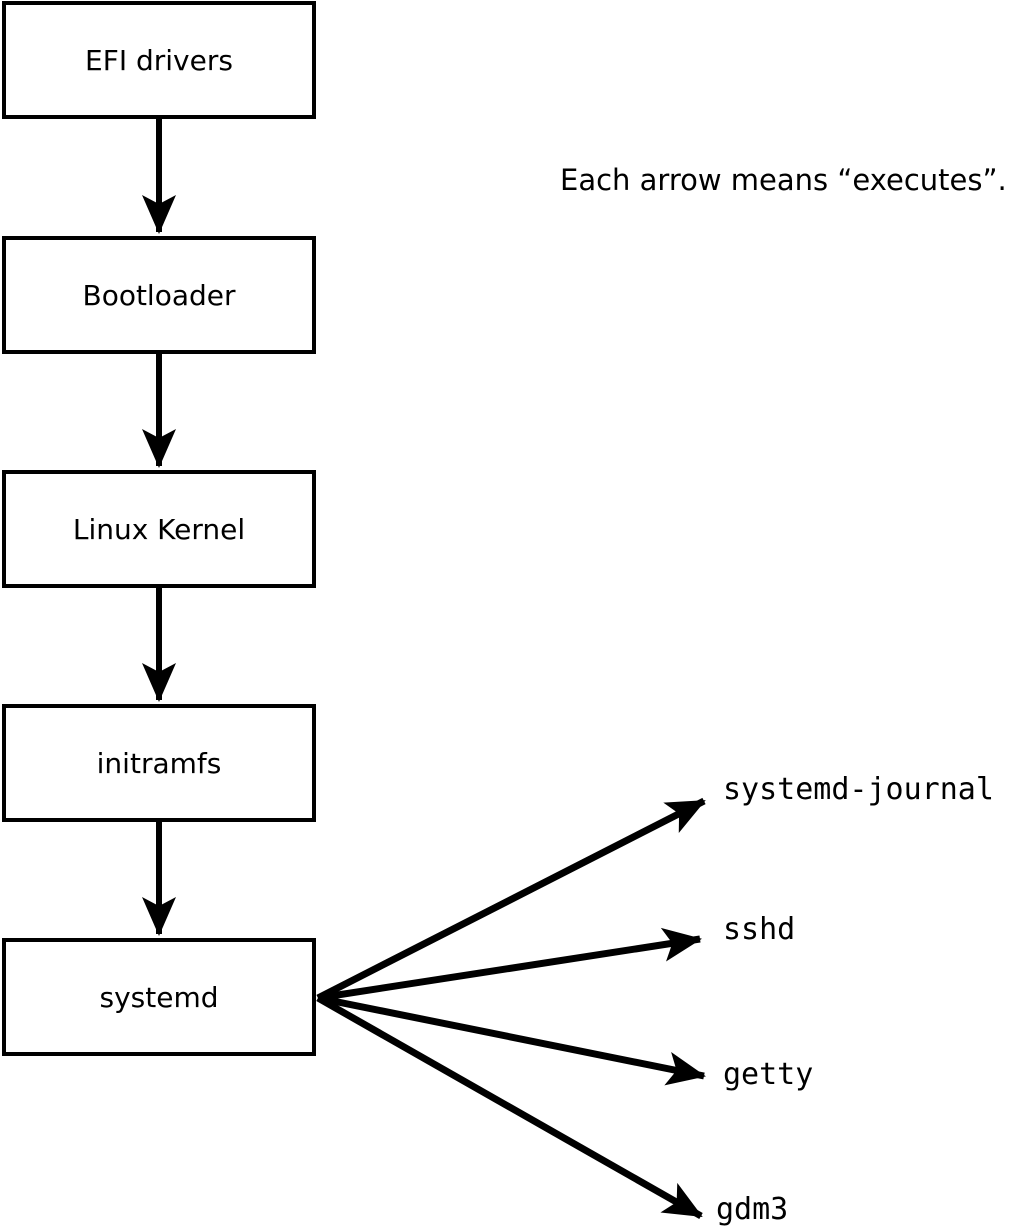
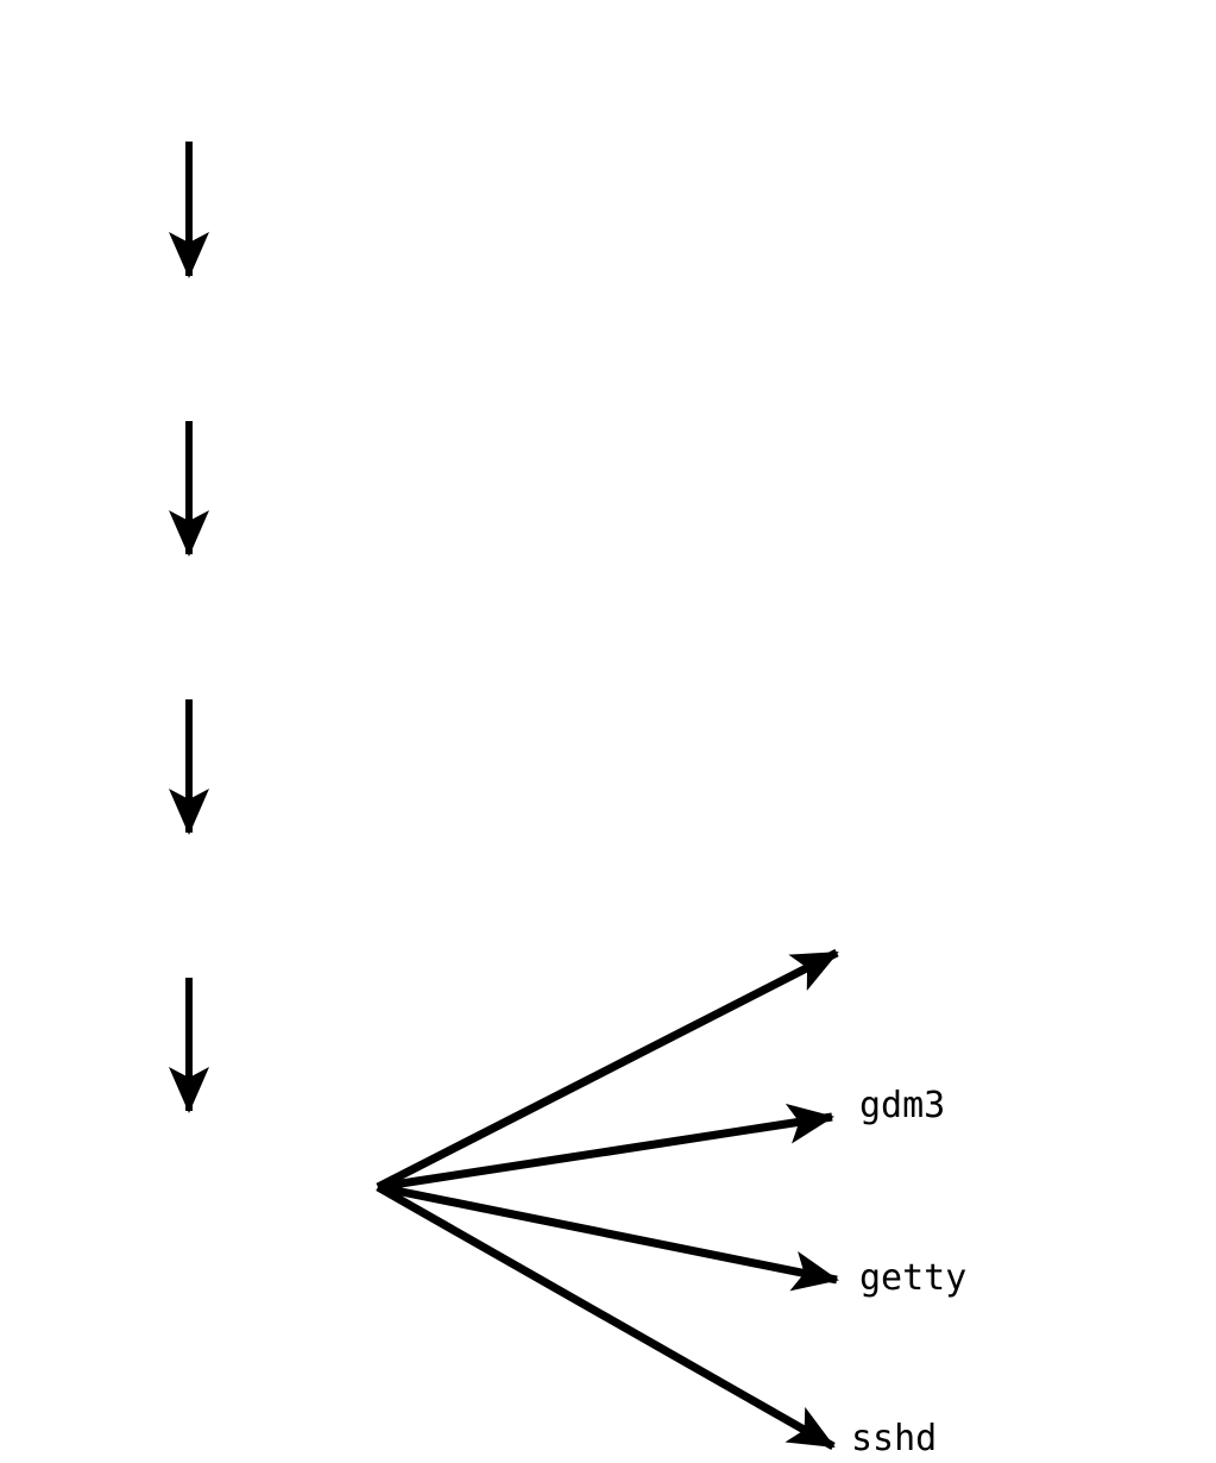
- Each arrow means “executes”.
- EFI drivers
- Bootloader
- Linux Kernel
- initramfs
- systemd
- systemd-journal
- sshd
+ gdm3
  getty
- gdm3
+ sshd
